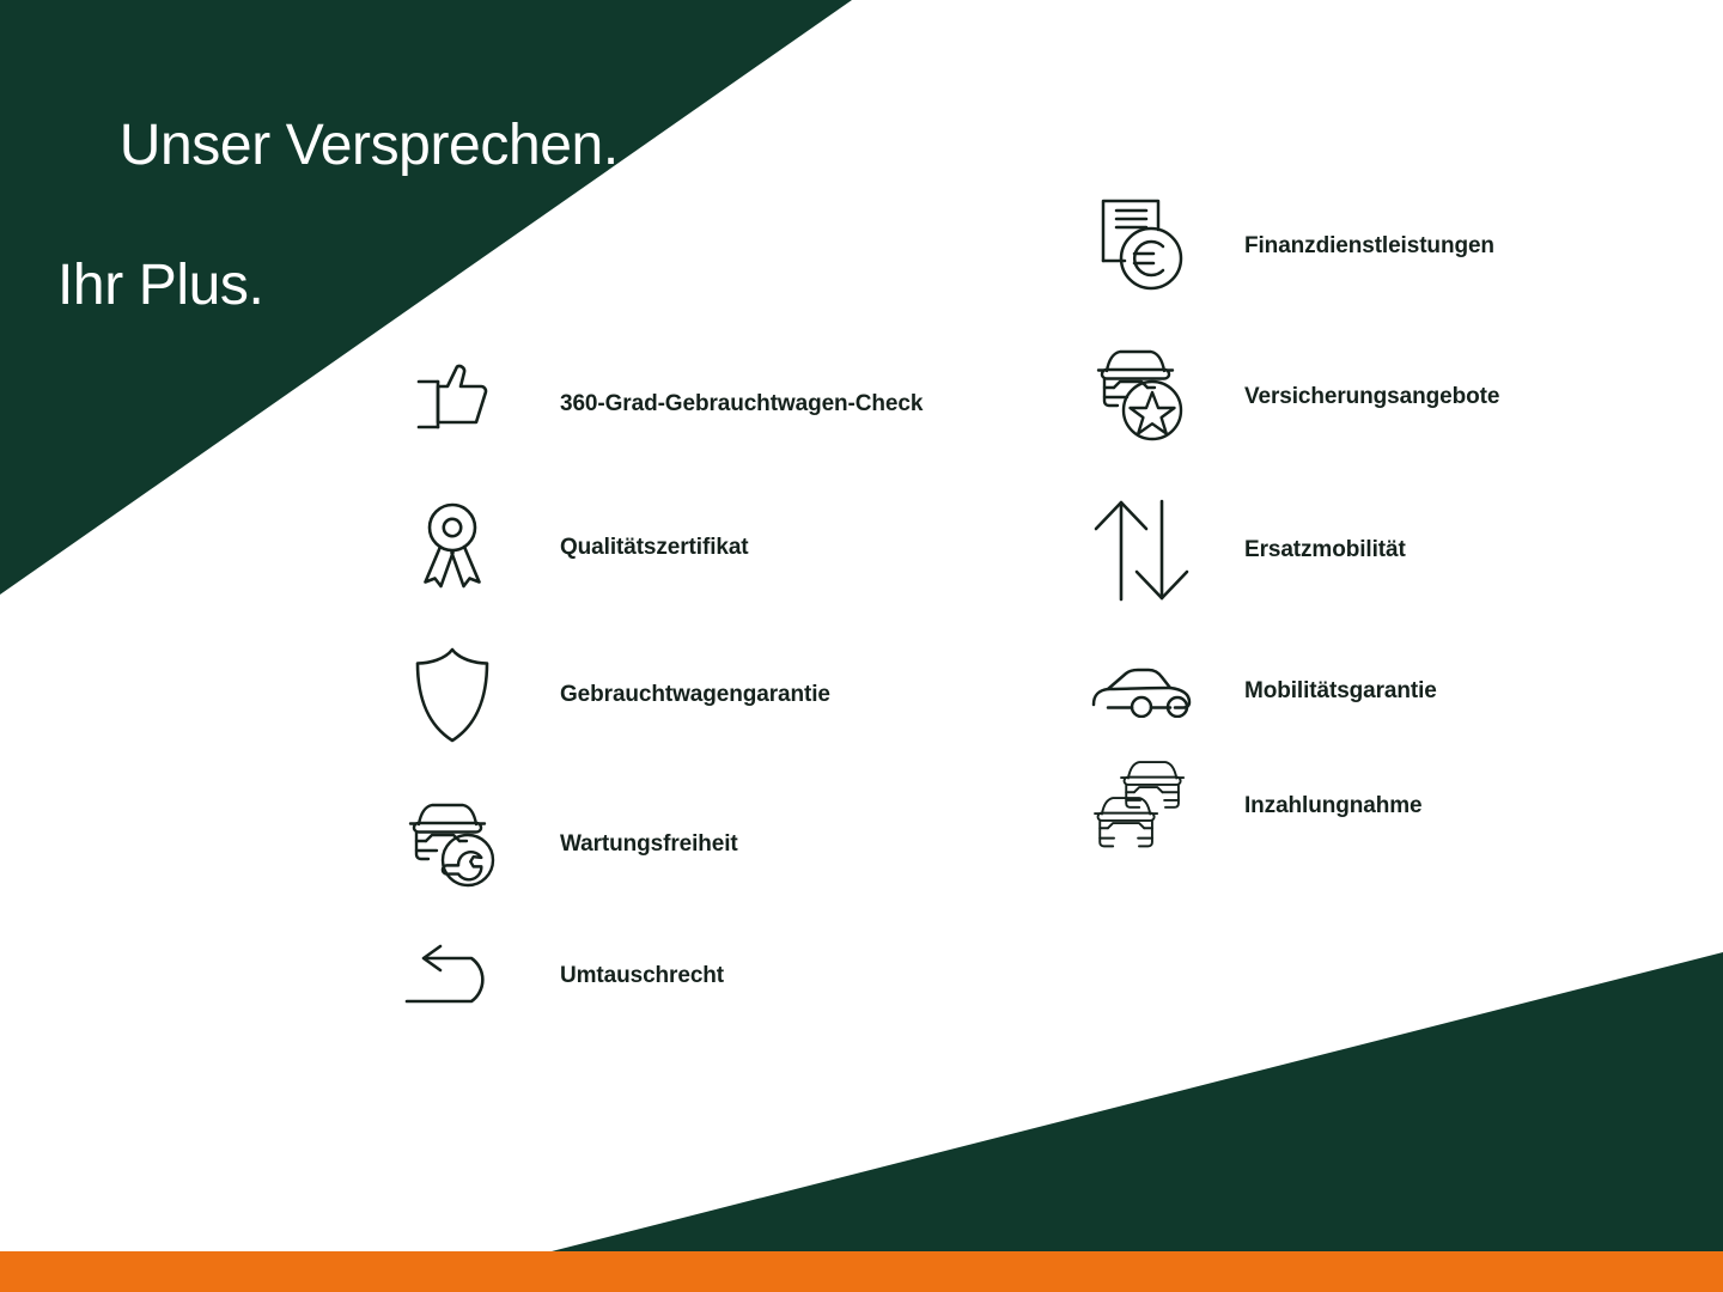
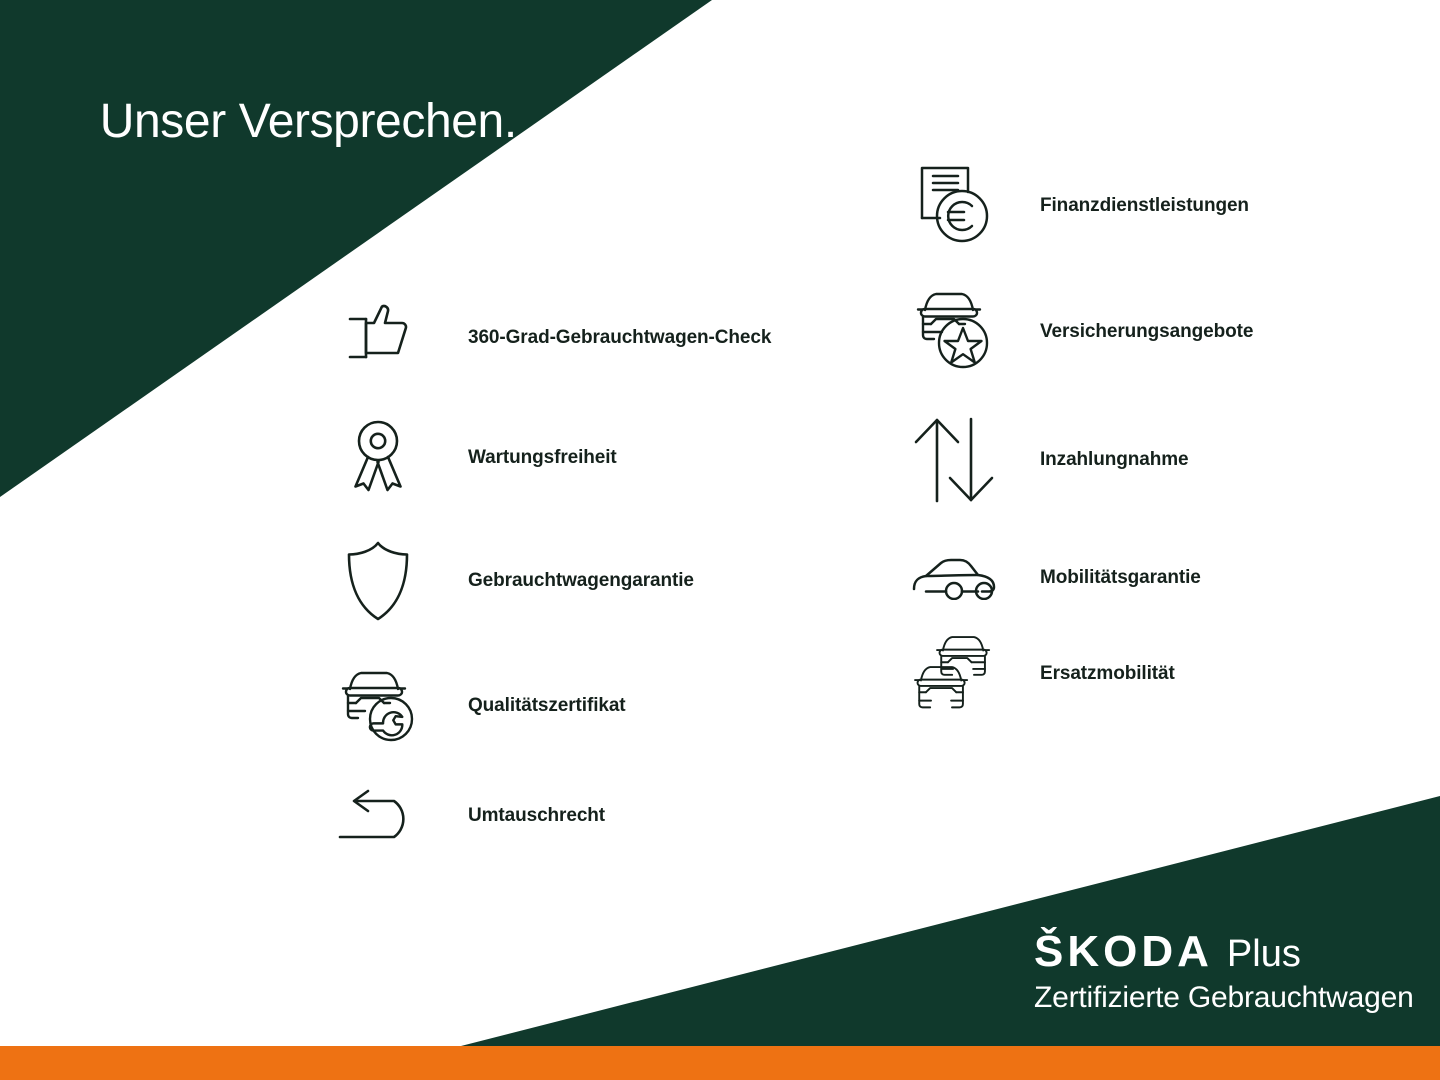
  Unser Versprechen.
- Ihr Plus.
  360-Grad-Gebrauchtwagen-Check
- Qualitätszertifikat
+ Wartungsfreiheit
  Gebrauchtwagengarantie
- Wartungsfreiheit
+ Qualitätszertifikat
  Umtauschrecht
  Finanzdienstleistungen
  Versicherungsangebote
- Ersatzmobilität
+ Inzahlungnahme
  Mobilitätsgarantie
- Inzahlungnahme
+ Ersatzmobilität
+ ŠKODA
+ Plus
+ Zertifizierte Gebrauchtwagen
